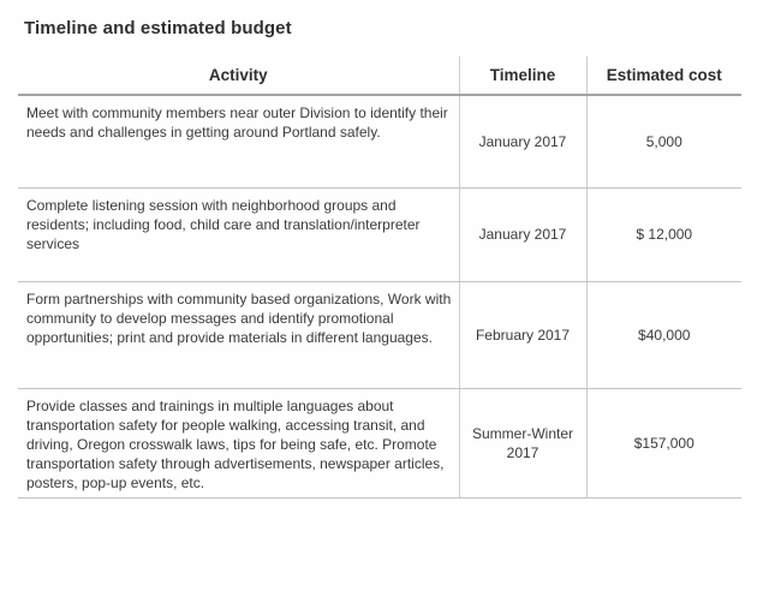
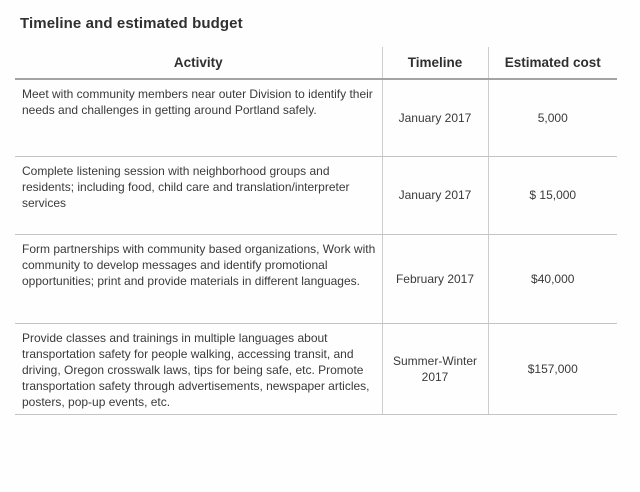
  Timeline and estimated budget
  Activity	Timeline	Estimated cost
  Meet with community members near outer Division to identify their needs and challenges in getting around Portland safely.	January 2017	5,000
- Complete listening session with neighborhood groups and residents; including food, child care and translation/interpreter services	January 2017	$ 12,000
+ Complete listening session with neighborhood groups and residents; including food, child care and translation/interpreter services	January 2017	$ 15,000
  Form partnerships with community based organizations, Work with community to develop messages and identify promotional opportunities; print and provide materials in different languages.	February 2017	$40,000
  Provide classes and trainings in multiple languages about transportation safety for people walking, accessing transit, and driving, Oregon crosswalk laws, tips for being safe, etc. Promote transportation safety through advertisements, newspaper articles, posters, pop-up events, etc.	Summer-Winter 2017	$157,000
